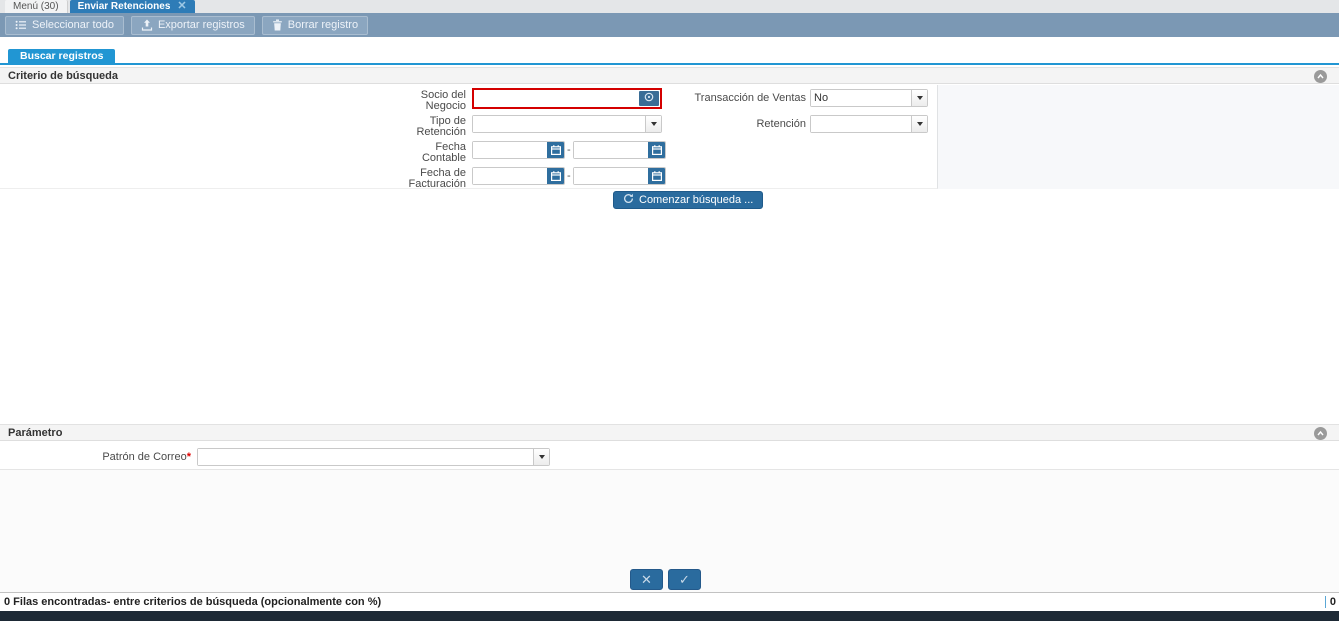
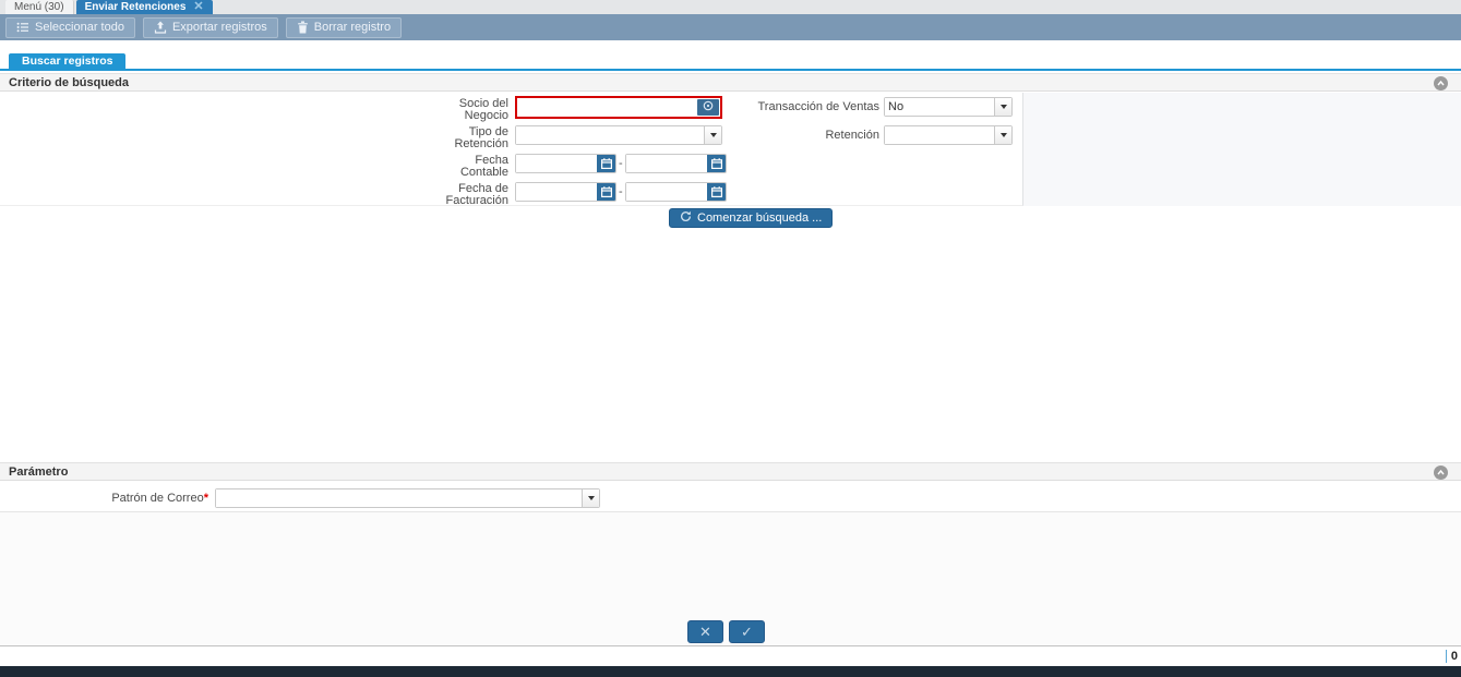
  Menú (30)
  Enviar Retenciones
  ✕
  Seleccionar todo
  Exportar registros
  Borrar registro
  Buscar registros
  Criterio de búsqueda
  Socio del Negocio
  Transacción de Ventas
  No
  Tipo de Retención
  Retención
  Fecha Contable
  -
  Fecha de Facturación
  -
  Comenzar búsqueda ...
  Parámetro
  Patrón de Correo*
  ✕
  ✓
- 0 Filas encontradas- entre criterios de búsqueda (opcionalmente con %)
  0
